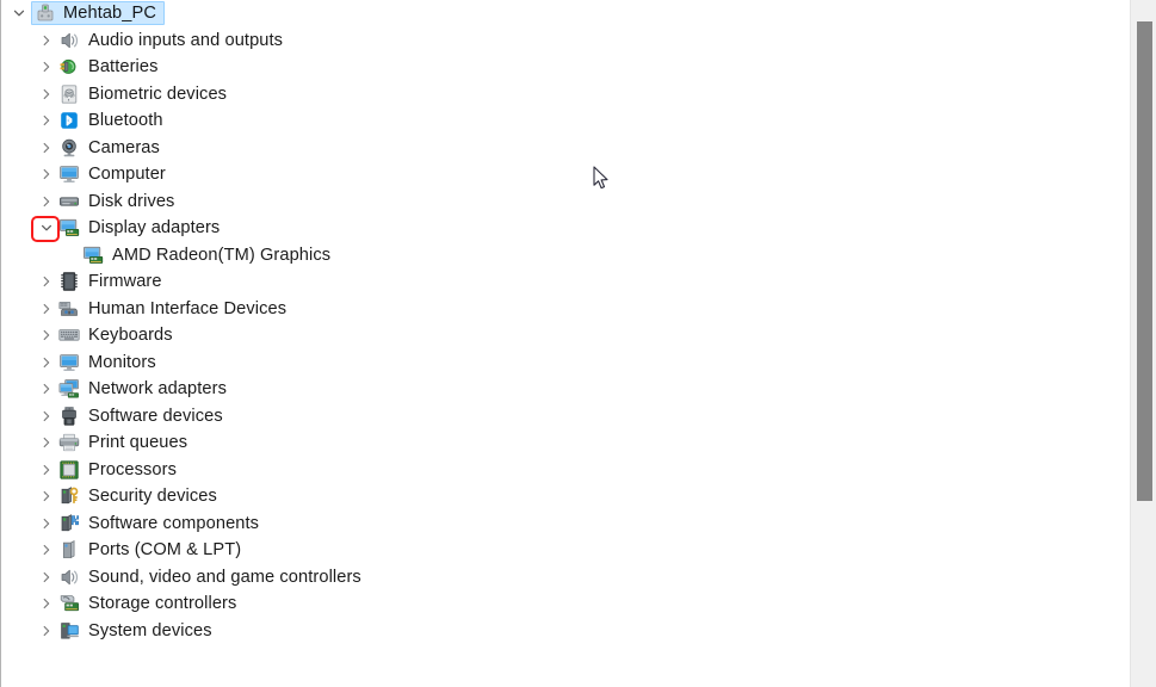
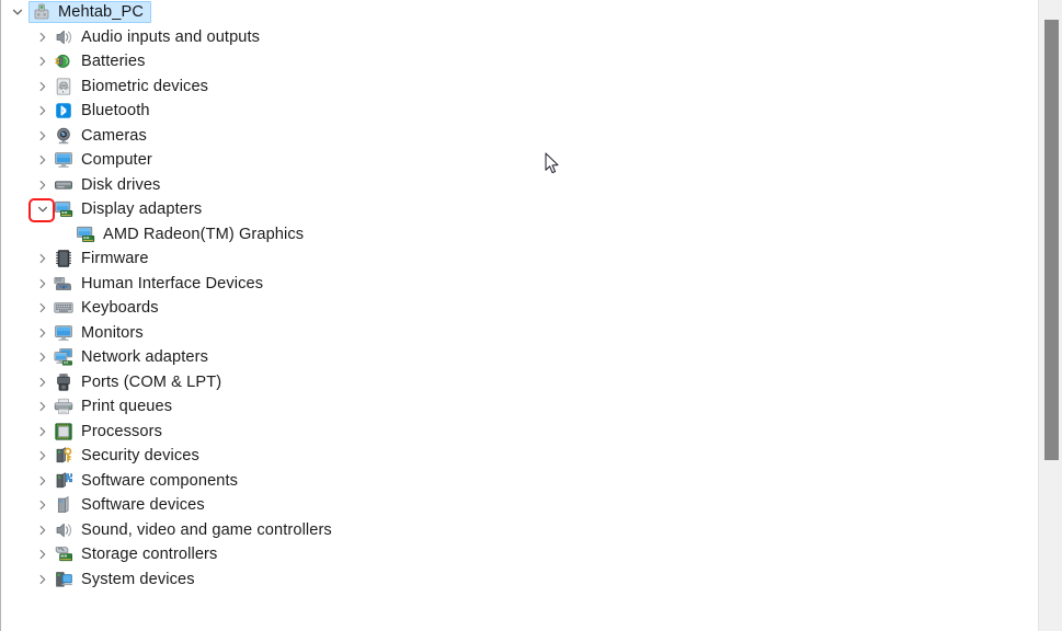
  Mehtab_PC
  Audio inputs and outputs
  Batteries
  Biometric devices
  Bluetooth
  Cameras
  Computer
  Disk drives
  Display adapters
  AMD Radeon(TM) Graphics
  Firmware
  Human Interface Devices
  Keyboards
  Monitors
  Network adapters
- Software devices
+ Ports (COM & LPT)
  Print queues
  Processors
  Security devices
  Software components
- Ports (COM & LPT)
+ Software devices
  Sound, video and game controllers
  Storage controllers
  System devices
